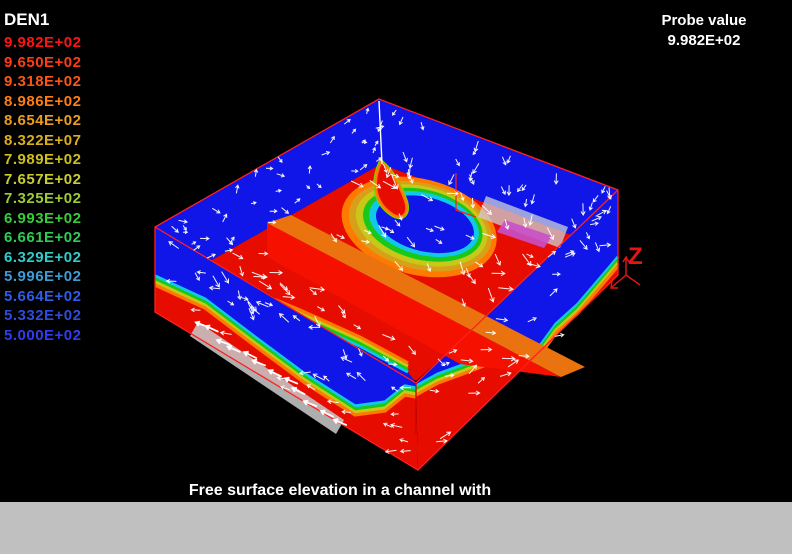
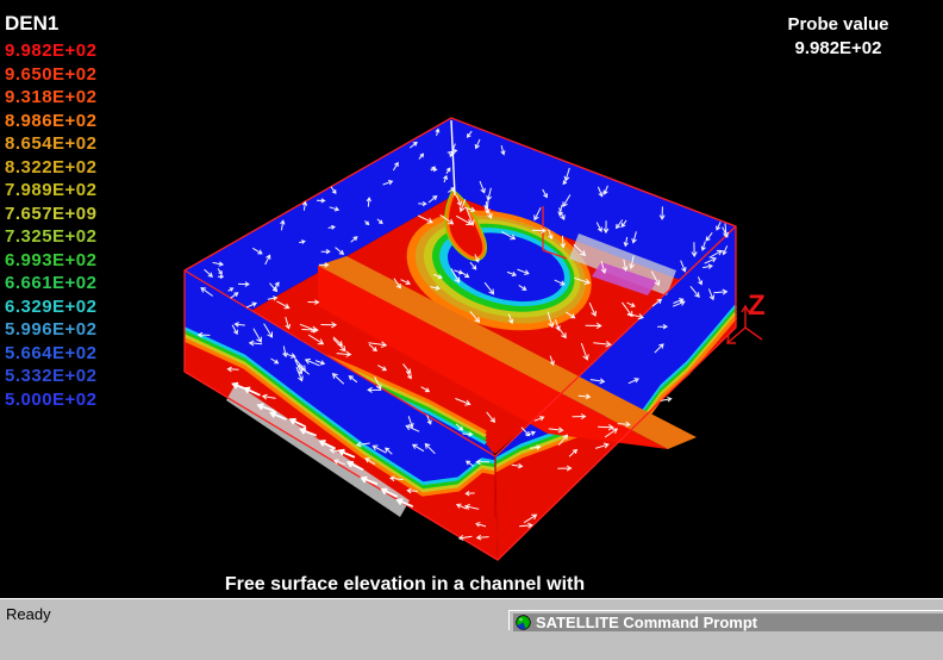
  DEN1
  9.982E+02
  9.650E+02
  9.318E+02
  8.986E+02
  8.654E+02
- 8.322E+07
+ 8.322E+02
  7.989E+02
- 7.657E+02
+ 7.657E+09
  7.325E+02
  6.993E+02
  6.661E+02
  6.329E+02
  5.996E+02
  5.664E+02
  5.332E+02
  5.000E+02
  Probe value
  9.982E+02
  Z
  Free surface elevation in a channel with
+ Ready
+ SATELLITE Command Prompt
